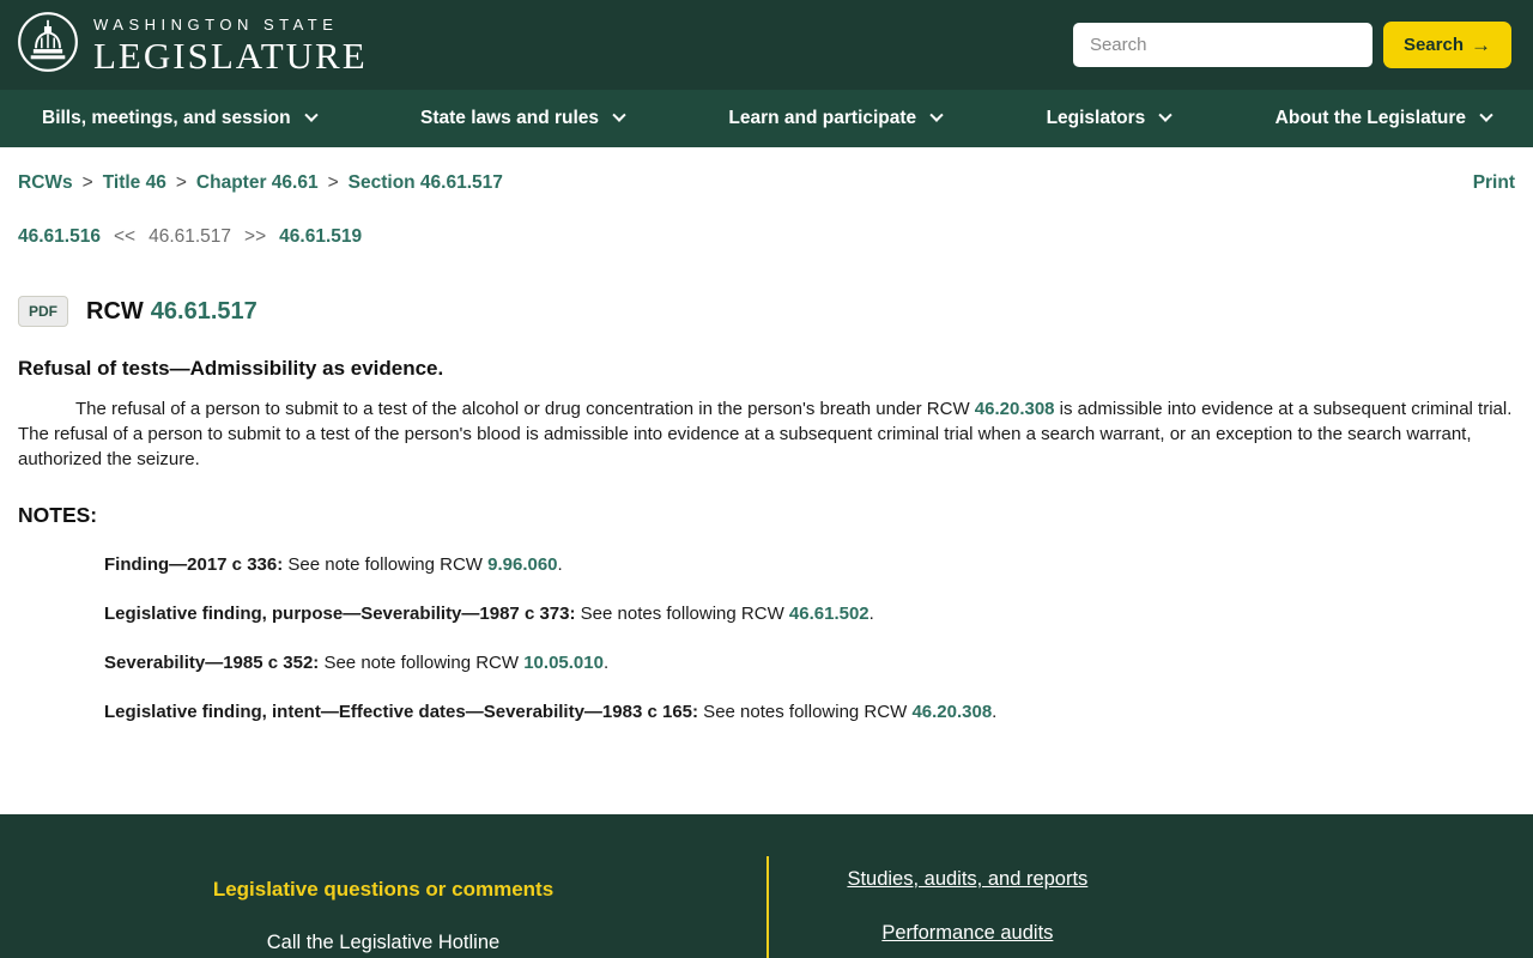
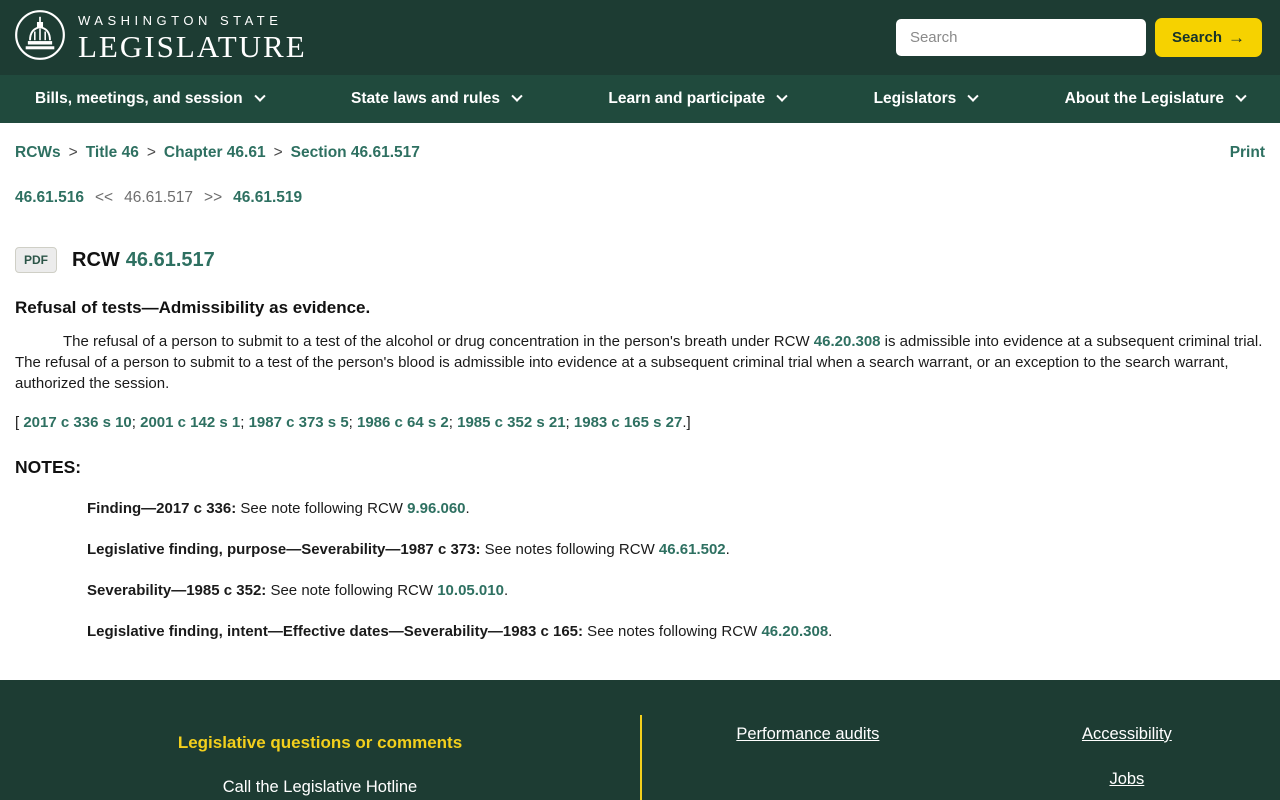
  WASHINGTON STATE
  LEGISLATURE
  Search
  Search
  →
  Bills, meetings, and session
  State laws and rules
  Learn and participate
  Legislators
  About the Legislature
  RCWs
  >
  Title 46
  >
  Chapter 46.61
  >
  Section 46.61.517
  Print
  46.61.516
  <<
  46.61.517
  >>
  46.61.519
  PDF
  RCW 46.61.517
  Refusal of tests—Admissibility as evidence.
- The refusal of a person to submit to a test of the alcohol or drug concentration in the person's breath under RCW 46.20.308 is admissible into evidence at a subsequent criminal trial. The refusal of a person to submit to a test of the person's blood is admissible into evidence at a subsequent criminal trial when a search warrant, or an exception to the search warrant, authorized the seizure.
+ The refusal of a person to submit to a test of the alcohol or drug concentration in the person's breath under RCW 46.20.308 is admissible into evidence at a subsequent criminal trial. The refusal of a person to submit to a test of the person's blood is admissible into evidence at a subsequent criminal trial when a search warrant, or an exception to the search warrant, authorized the session.
+ [ 2017 c 336 s 10; 2001 c 142 s 1; 1987 c 373 s 5; 1986 c 64 s 2; 1985 c 352 s 21; 1983 c 165 s 27.]
  NOTES:
  Finding—2017 c 336: See note following RCW 9.96.060.
  Legislative finding, purpose—Severability—1987 c 373: See notes following RCW 46.61.502.
  Severability—1985 c 352: See note following RCW 10.05.010.
  Legislative finding, intent—Effective dates—Severability—1983 c 165: See notes following RCW 46.20.308.
  Legislative questions or comments
  Call the Legislative Hotline
- Studies, audits, and reports
  Performance audits
+ Accessibility
+ Jobs
